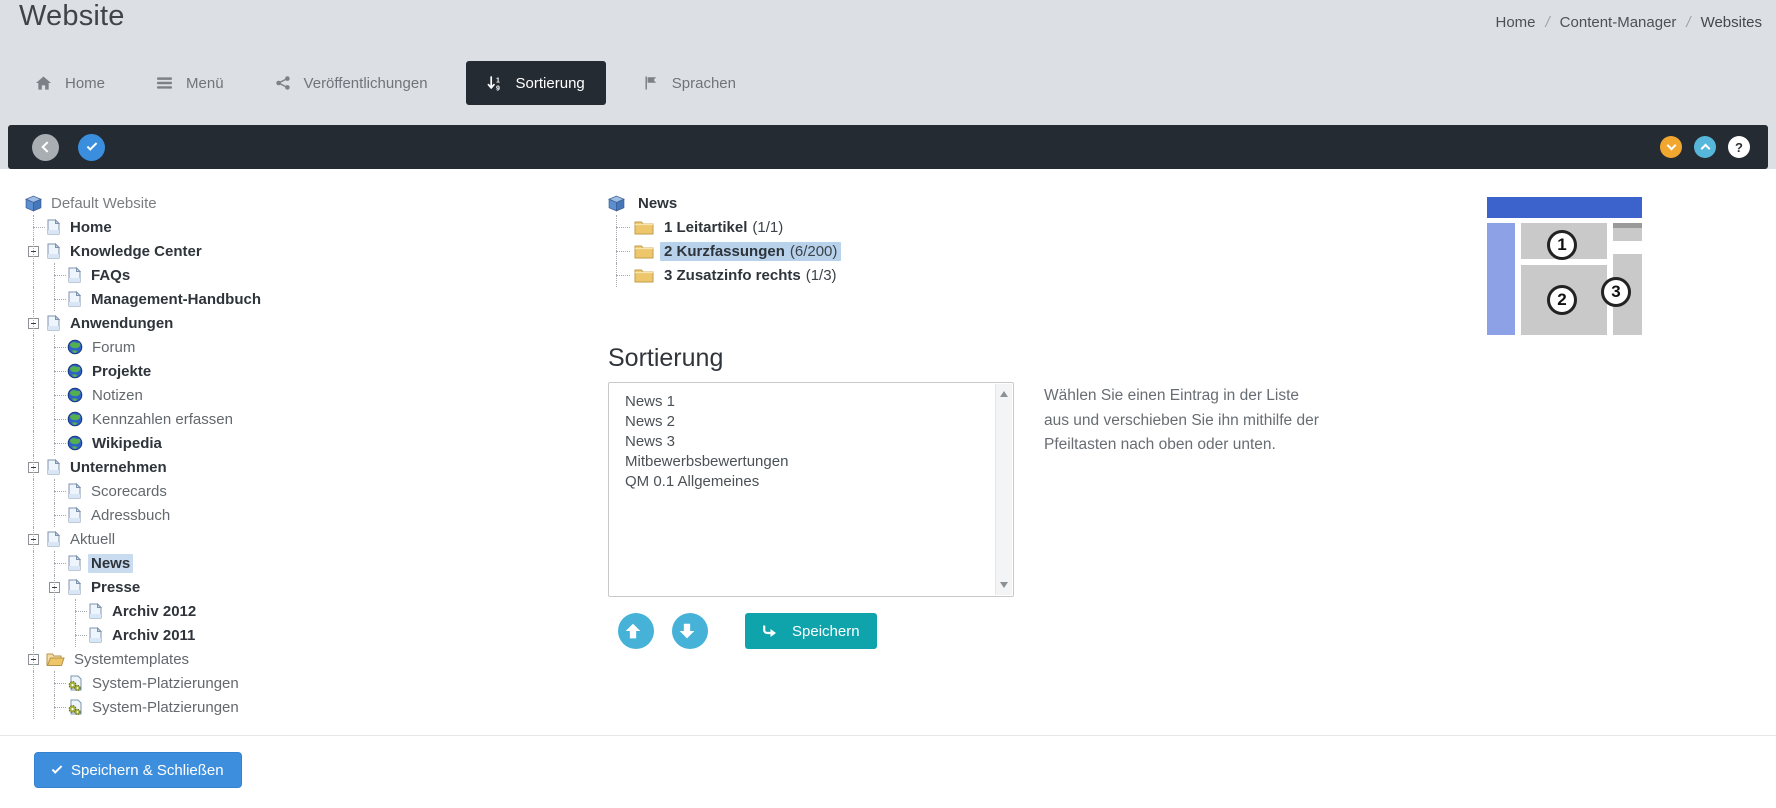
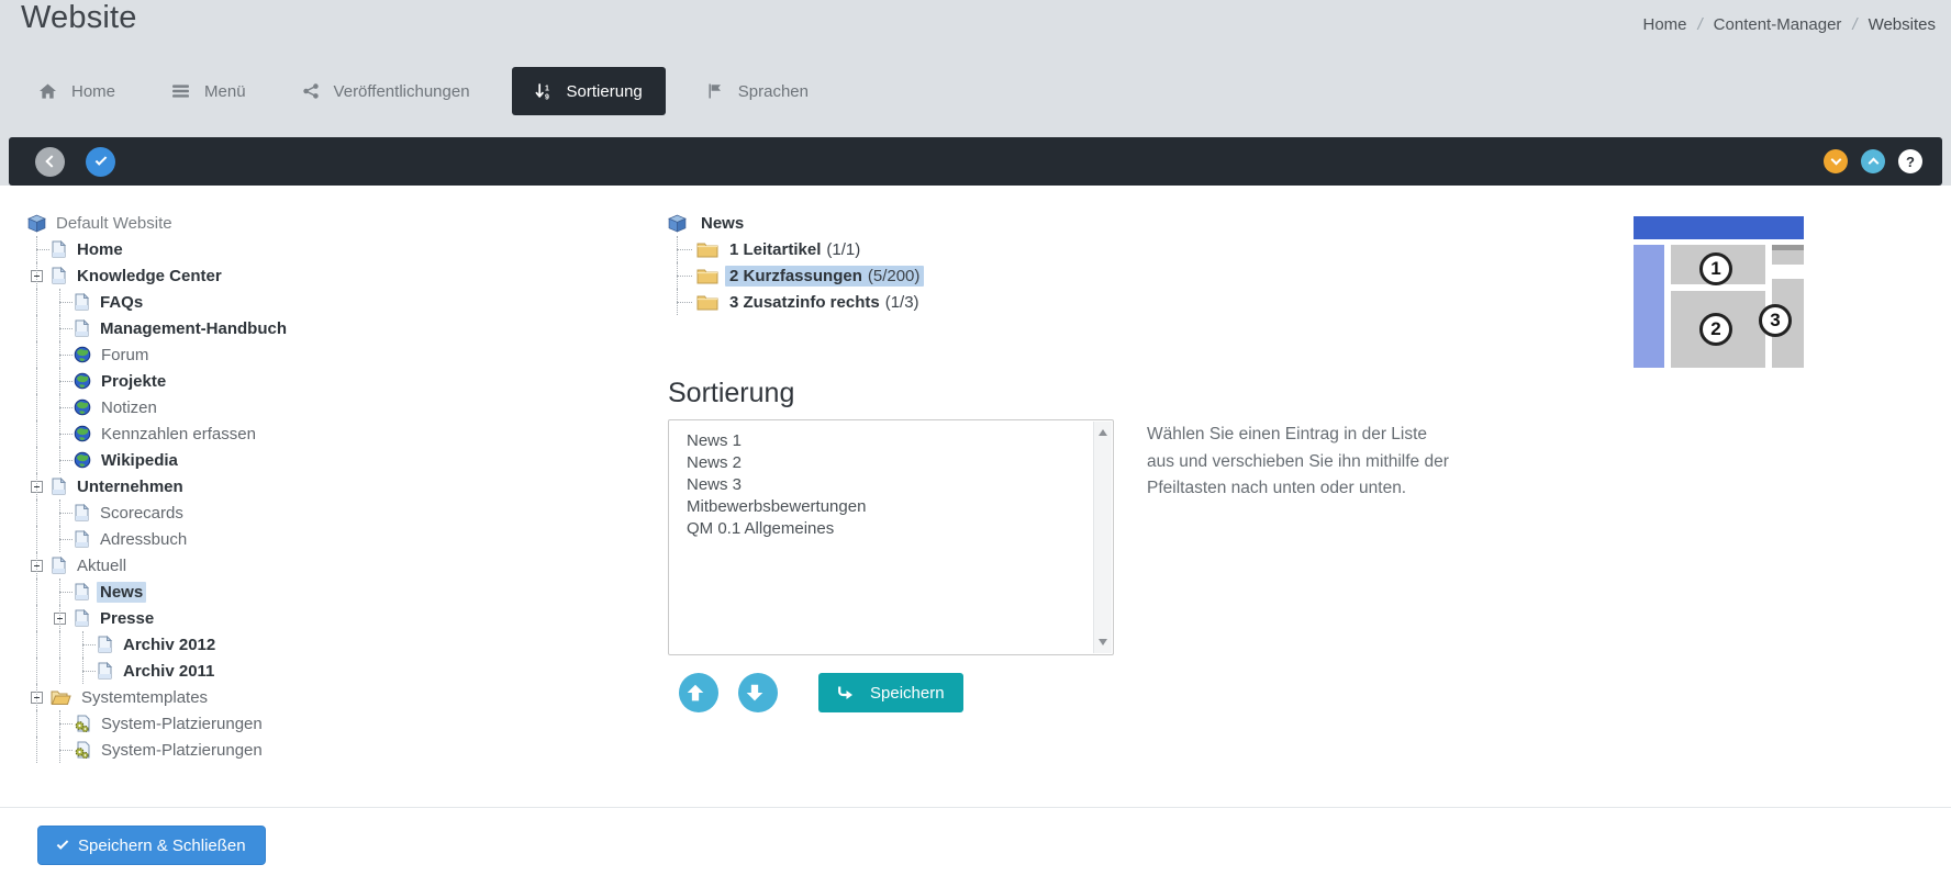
  Website
  Home
  /
  Content-Manager
  /
  Websites
  Home
  Menü
  Veröffentlichungen
  Sortierung
  Sprachen
  ?
  Default Website
  Home
  Knowledge Center
  FAQs
  Management-Handbuch
- Anwendungen
  Forum
  Projekte
  Notizen
  Kennzahlen erfassen
  Wikipedia
  Unternehmen
  Scorecards
  Adressbuch
  Aktuell
  News
  Presse
  Archiv 2012
  Archiv 2011
  Systemtemplates
  System-Platzierungen
  System-Platzierungen
  News
  1 Leitartikel
  (1/1)
  2 Kurzfassungen
- (6/200)
+ (5/200)
  3 Zusatzinfo rechts
  (1/3)
  Sortierung
  News 1
  News 2
  News 3
  Mitbewerbsbewertungen
  QM 0.1 Allgemeines
- Wählen Sie einen Eintrag in der Liste aus und verschieben Sie ihn mithilfe der Pfeiltasten nach oben oder unten.
+ Wählen Sie einen Eintrag in der Liste aus und verschieben Sie ihn mithilfe der Pfeiltasten nach unten oder unten.
  Speichern
  1
  2
  3
  Speichern & Schließen
